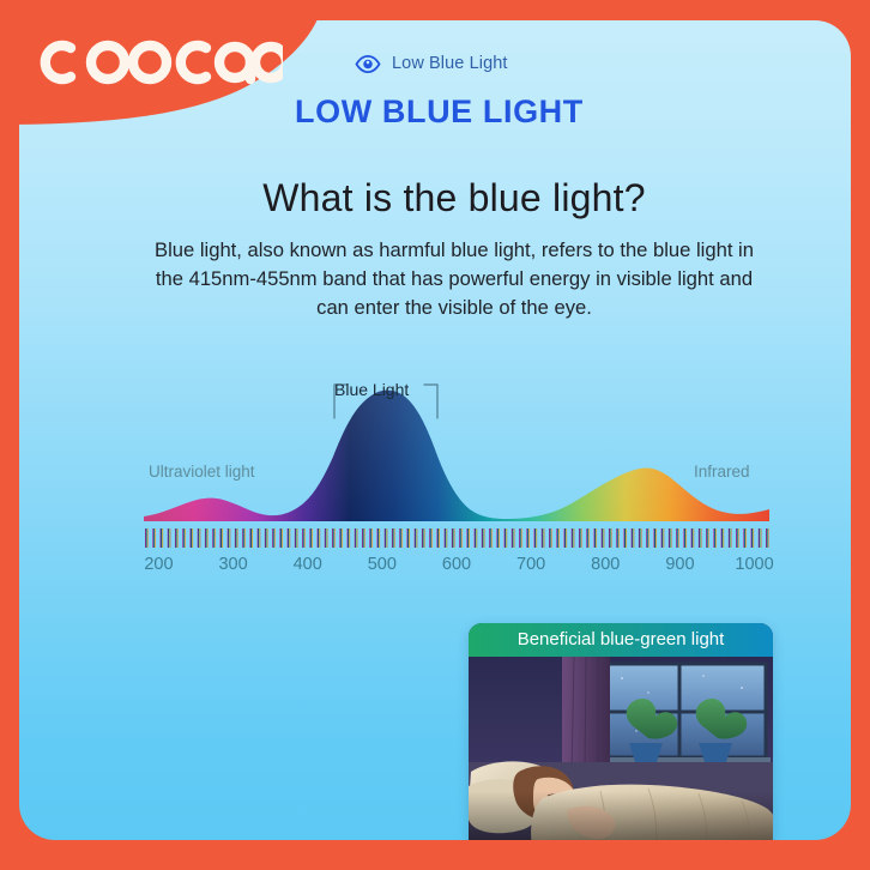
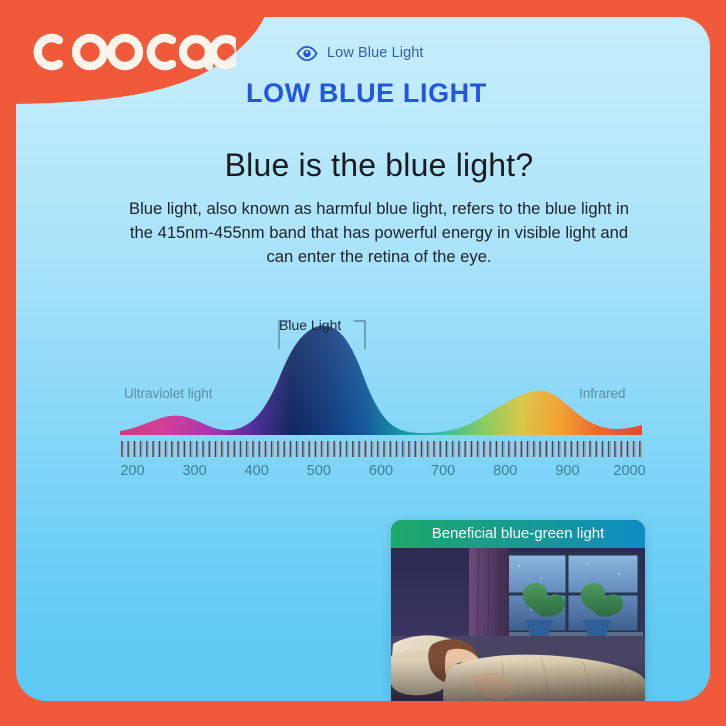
  200
  300
  400
  500
  600
  700
  800
  900
- 1000
+ 2000
  Ultraviolet light
  Infrared
  Blue Light
- What is the blue light?
+ Blue is the blue light?
- Blue light, also known as harmful blue light, refers to the blue light in the 415nm-455nm band that has powerful energy in visible light and can enter the visible of the eye.
+ Blue light, also known as harmful blue light, refers to the blue light in the 415nm-455nm band that has powerful energy in visible light and can enter the retina of the eye.
  Beneficial blue-green light
  Low Blue Light
  LOW BLUE LIGHT
